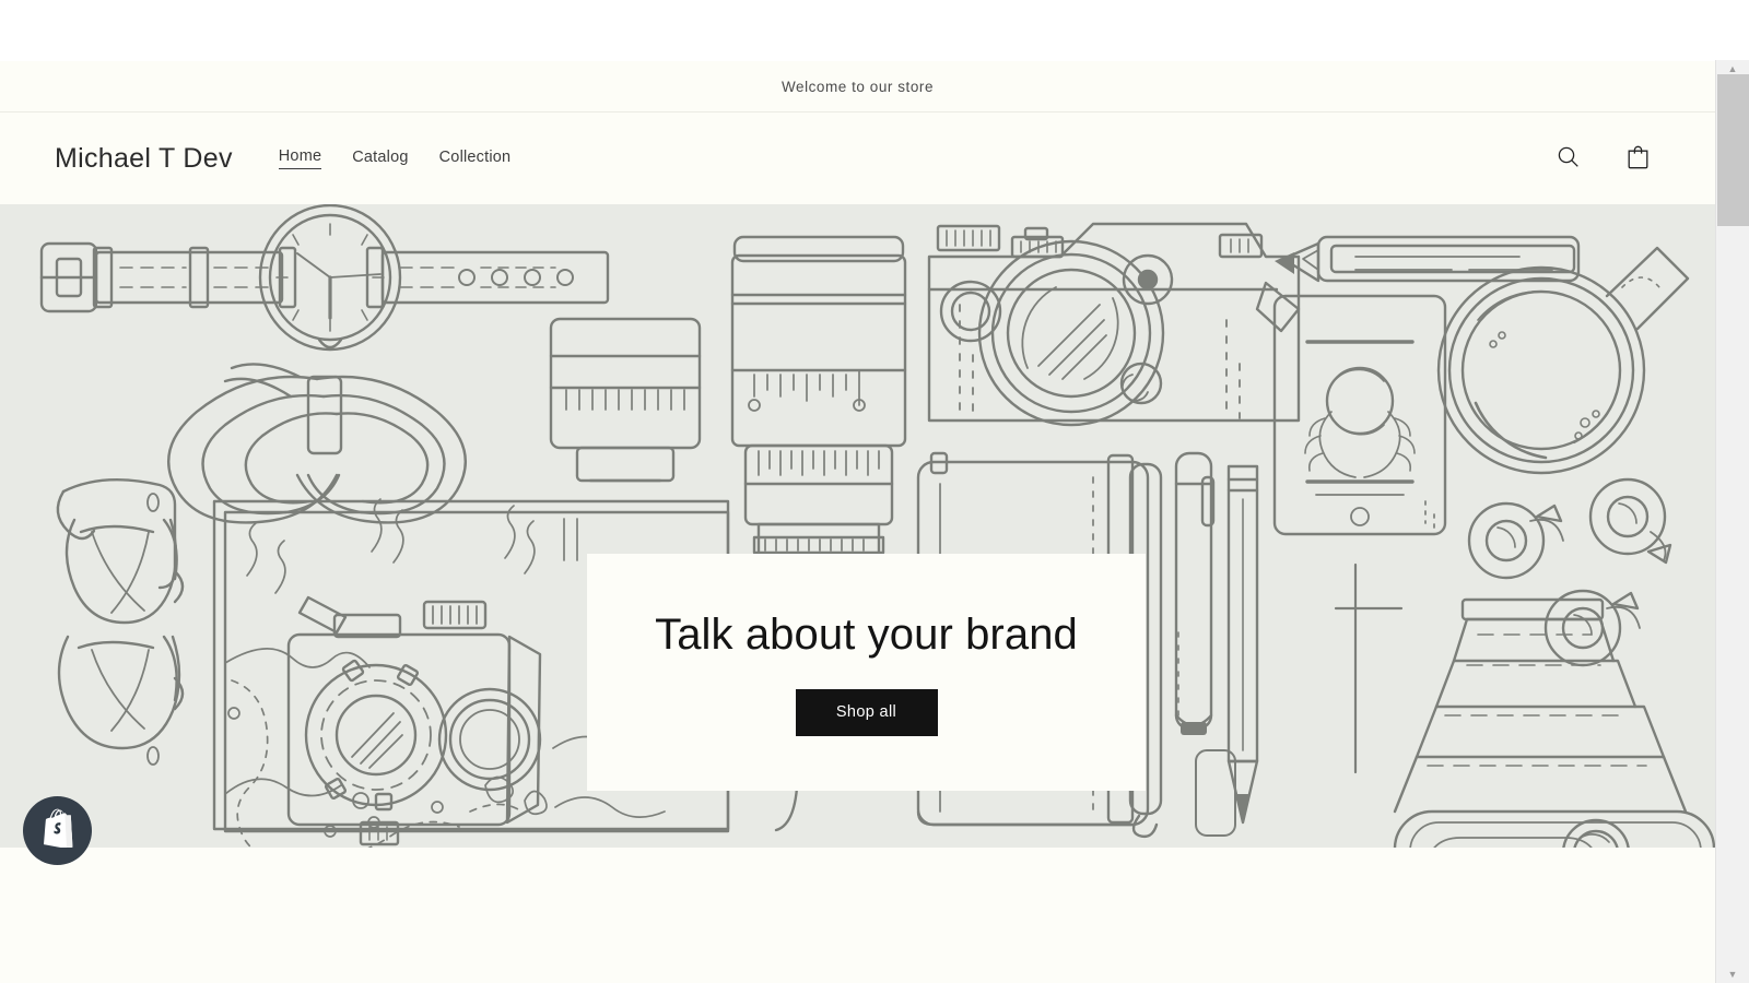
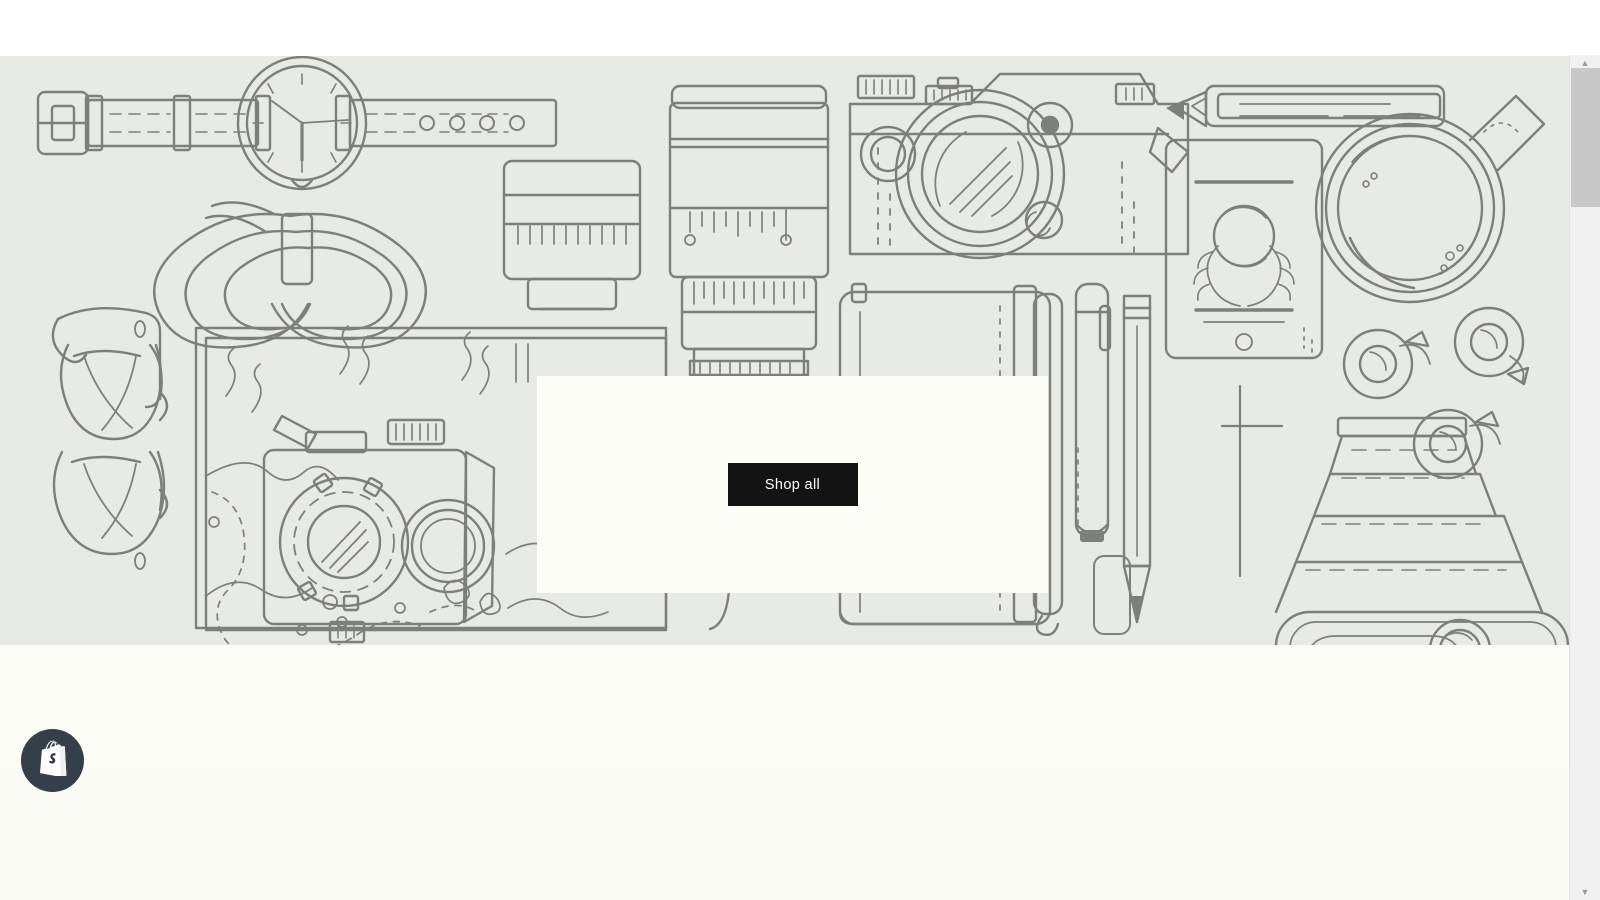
- Welcome to our store
- Michael T Dev
- Home
- Catalog
- Collection
- Talk about your brand
  Shop all
  ▲
  ▼
